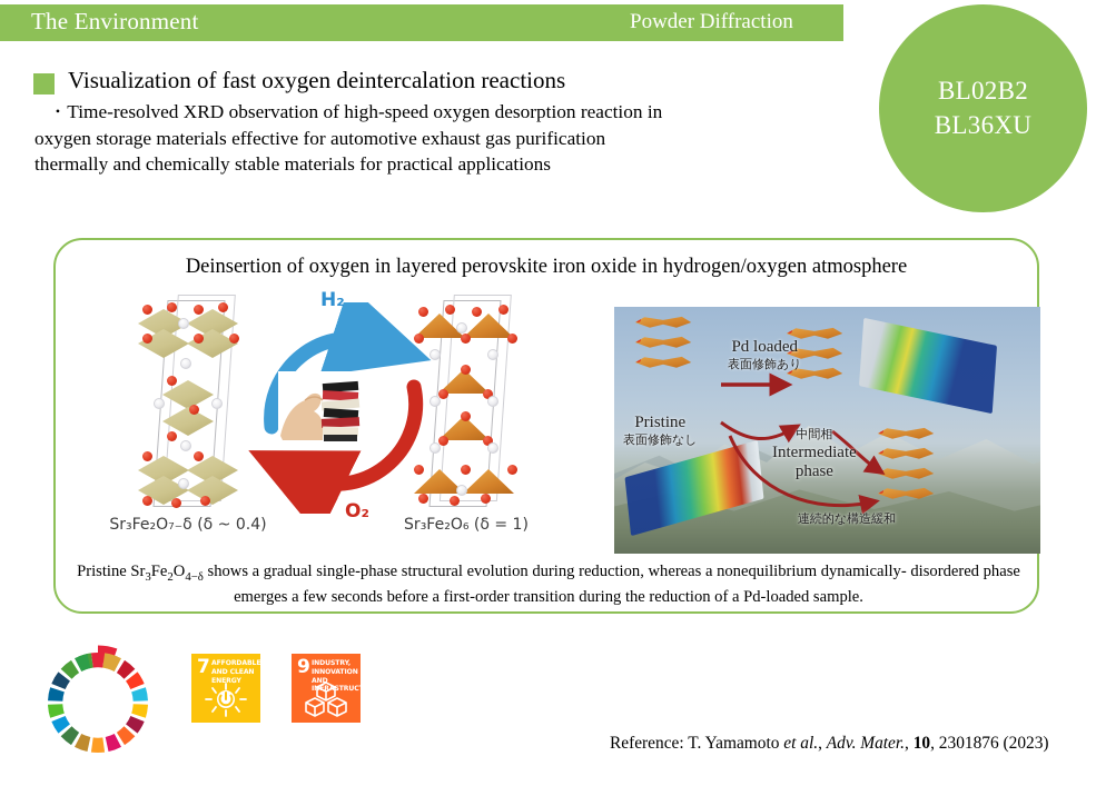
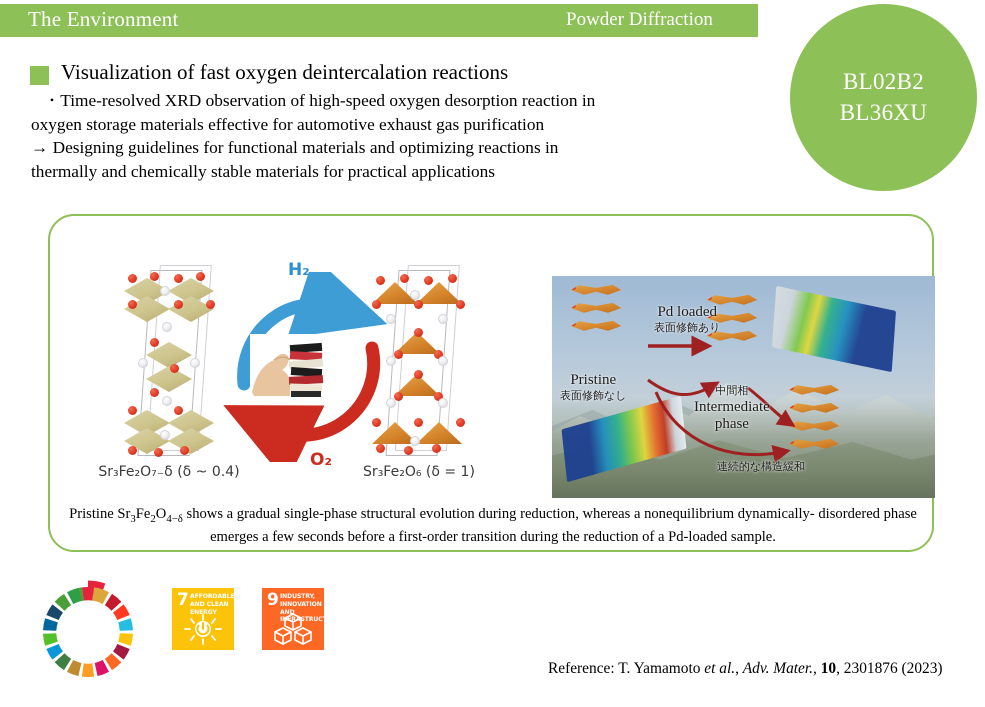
  The Environment
  Powder Diffraction
  BL02B2
  BL36XU
  Visualization of fast oxygen deintercalation reactions
  ・Time-resolved XRD observation of high-speed oxygen desorption reaction in
  oxygen storage materials effective for automotive exhaust gas purification
+ → Designing guidelines for functional materials and optimizing reactions in
  thermally and chemically stable materials for practical applications
- Deinsertion of oxygen in layered perovskite iron oxide in hydrogen/oxygen atmosphere
  H₂
  O₂
  Sr₃Fe₂O₇₋δ (δ ~ 0.4)
  Sr₃Fe₂O₆ (δ = 1)
  Pd loaded
  表面修飾あり
  Pristine
  表面修飾なし
  中間相
  Intermediate
  phase
  連続的な構造緩和
  Pristine Sr3Fe2O4−δ shows a gradual single-phase structural evolution during reduction, whereas a nonequilibrium dynamically- disordered phase emerges a few seconds before a first-order transition during the reduction of a Pd-loaded sample.
  7
  9
  Reference: T. Yamamoto et al., Adv. Mater., 10, 2301876 (2023)
